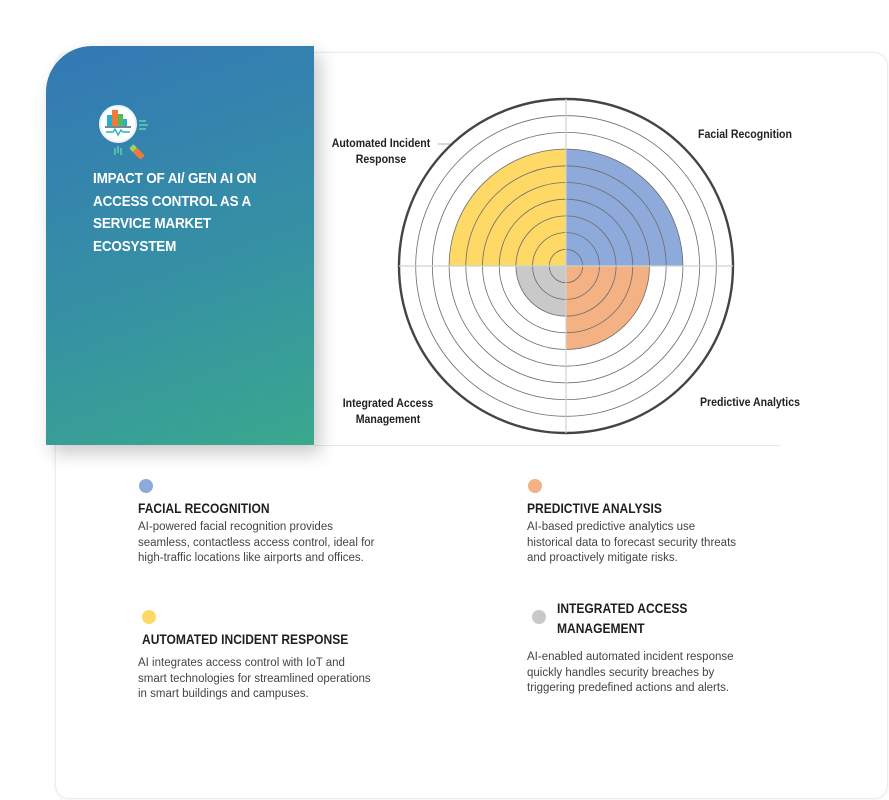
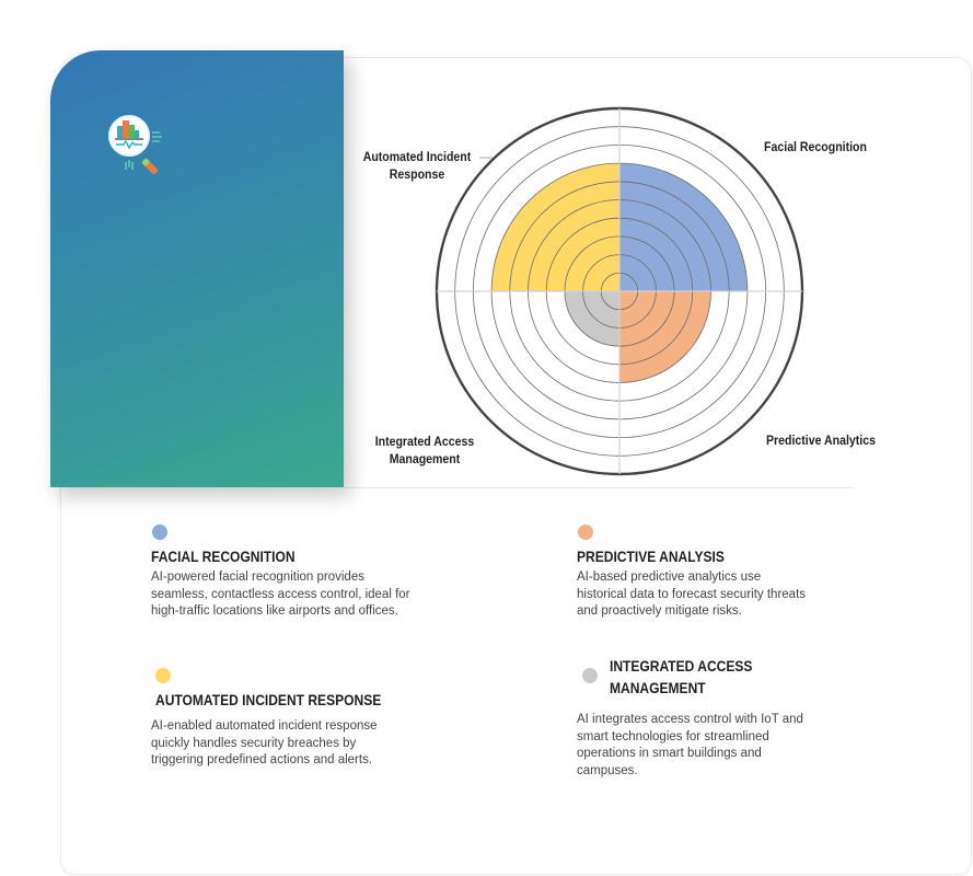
- IMPACT OF AI/ GEN AI ON ACCESS CONTROL AS A SERVICE MARKET ECOSYSTEM
  Automated Incident Response
  Facial Recognition
  Integrated Access Management
  Predictive Analytics
  FACIAL RECOGNITION
  AI-powered facial recognition provides seamless, contactless access control, ideal for high-traffic locations like airports and offices.
  PREDICTIVE ANALYSIS
  AI-based predictive analytics use historical data to forecast security threats and proactively mitigate risks.
  AUTOMATED INCIDENT RESPONSE
- AI integrates access control with IoT and smart technologies for streamlined operations in smart buildings and campuses.
+ AI-enabled automated incident response quickly handles security breaches by triggering predefined actions and alerts.
  INTEGRATED ACCESS
  MANAGEMENT
- AI-enabled automated incident response quickly handles security breaches by triggering predefined actions and alerts.
+ AI integrates access control with IoT and smart technologies for streamlined operations in smart buildings and campuses.
